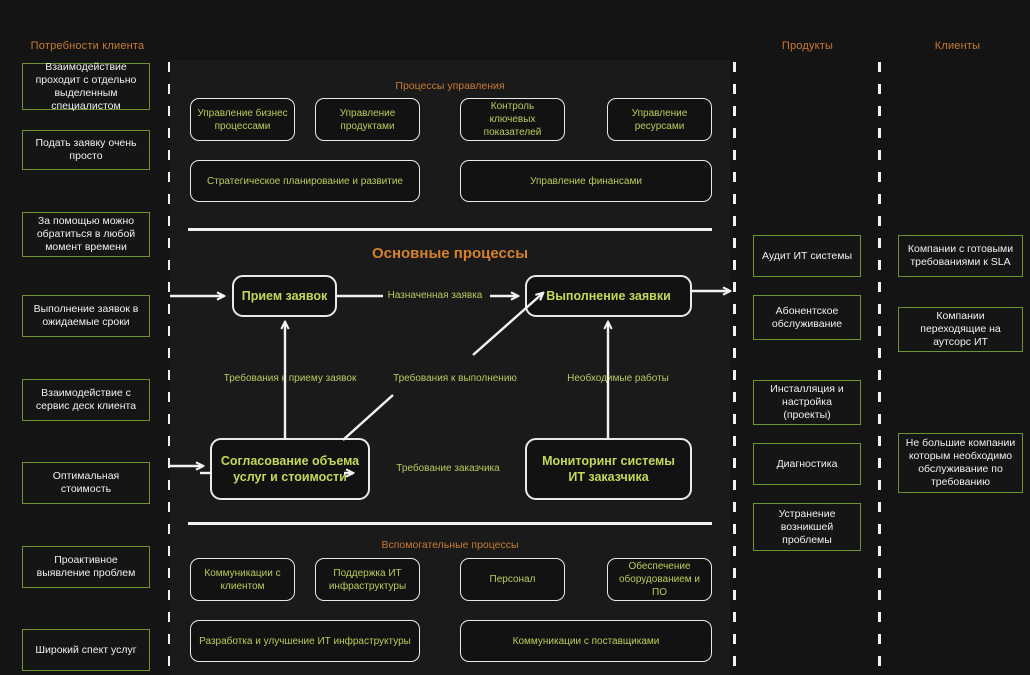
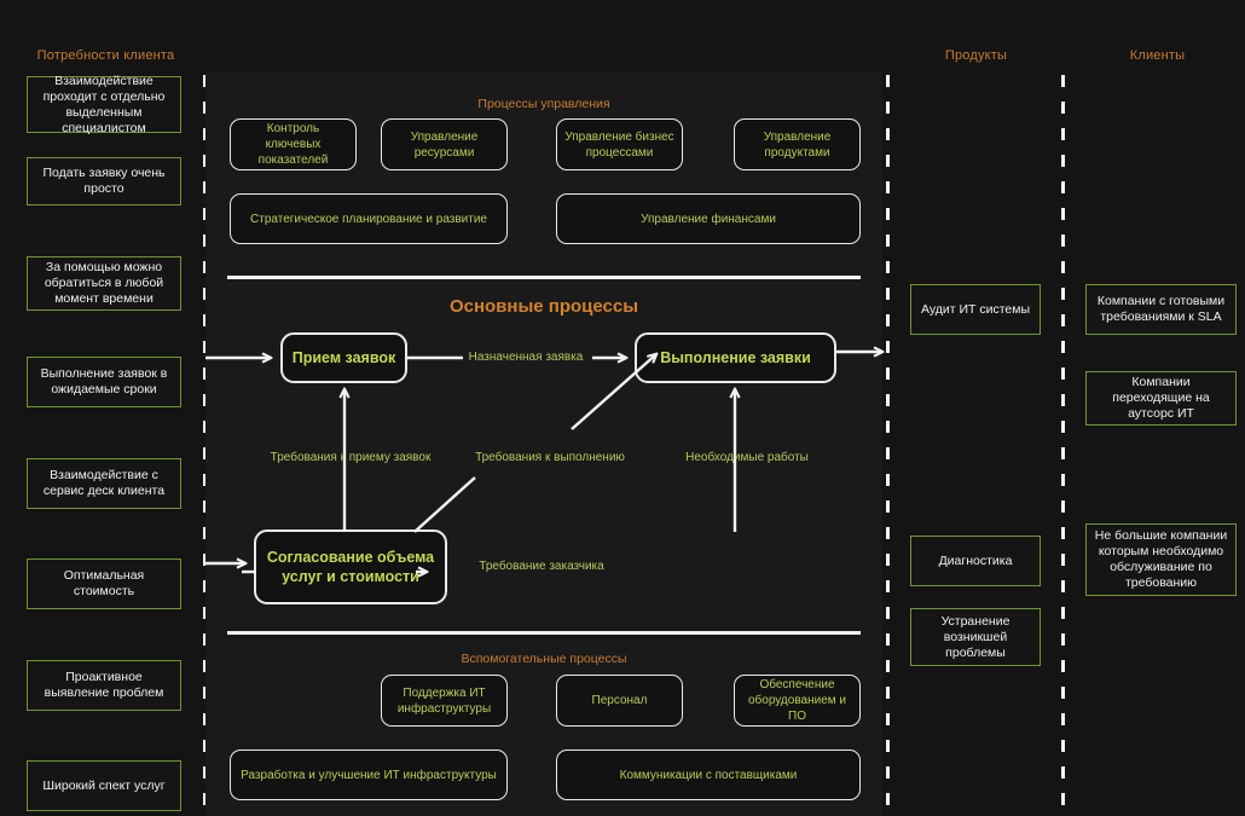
  Потребности клиента
  Продукты
  Клиенты
  Процессы управления
- Управление бизнес процессами
+ Контроль ключевых показателей
- Управление продуктами
+ Управление ресурсами
- Контроль ключевых показателей
+ Управление бизнес процессами
- Управление ресурсами
+ Управление продуктами
  Стратегическое планирование и развитие
  Управление финансами
  Основные процессы
  Прием заявок
  Выполнение заявки
  Согласование объема услуг и стоимости
- Мониторинг системы ИТ заказчика
  Назначенная заявка
  Требования к приему заявок
  Требования к выполнению
  Необходимые работы
  Требование заказчика
  Вспомогательные процессы
- Коммуникации с клиентом
  Поддержка ИТ инфраструктуры
  Персонал
  Обеспечение оборудованием и ПО
  Разработка и улучшение ИТ инфраструктуры
  Коммуникации с поставщиками
  Взаимодействие проходит с отдельно выделенным специалистом
  Подать заявку очень просто
  За помощью можно обратиться в любой момент времени
  Выполнение заявок в ожидаемые сроки
  Взаимодействие с сервис деск клиента
  Оптимальная стоимость
  Проактивное выявление проблем
  Широкий спект услуг
  Аудит ИТ системы
- Абонентское обслуживание
- Инсталляция и настройка (проекты)
  Диагностика
  Устранение возникшей проблемы
  Компании с готовыми требованиями к SLA
  Компании переходящие на аутсорс ИТ
  Не большие компании которым необходимо обслуживание по требованию
